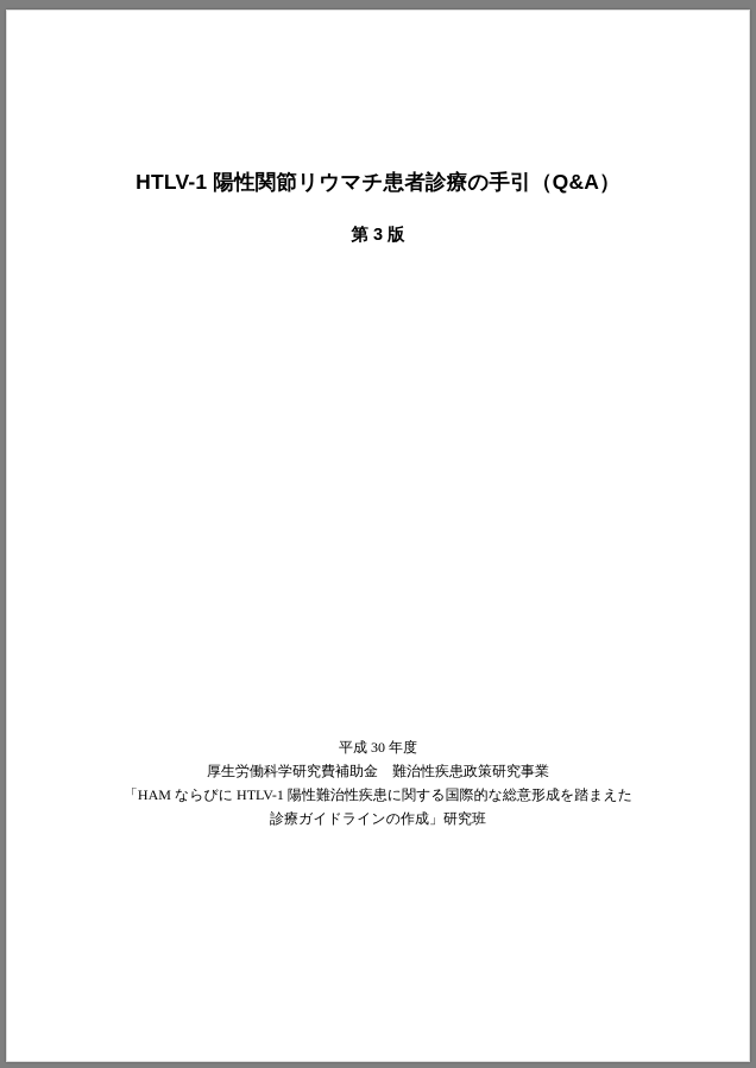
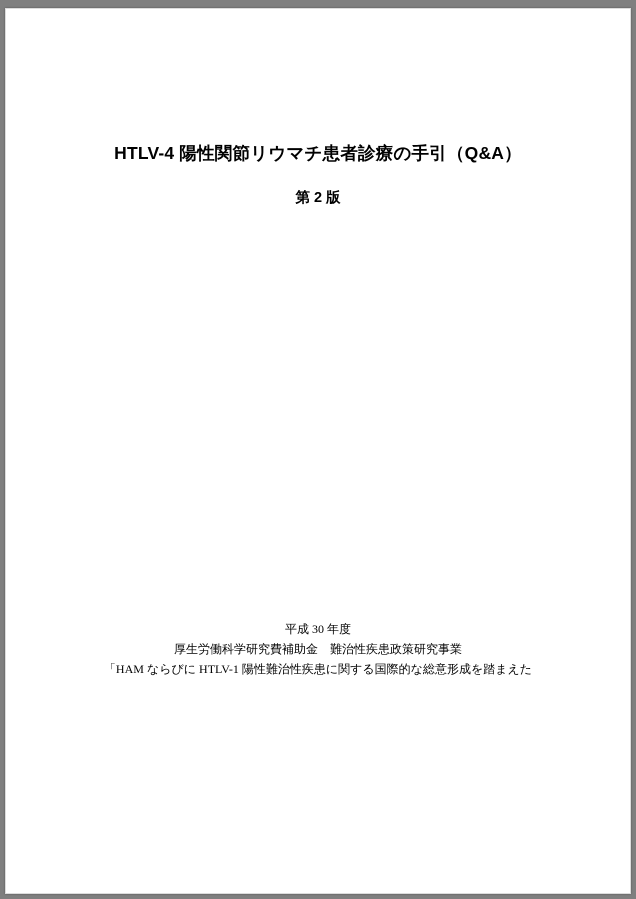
- HTLV-1 陽性関節リウマチ患者診療の手引（Q&A）
+ HTLV-4 陽性関節リウマチ患者診療の手引（Q&A）
- 第 3 版
+ 第 2 版
  平成 30 年度
  厚生労働科学研究費補助金 難治性疾患政策研究事業
  「HAM ならびに HTLV-1 陽性難治性疾患に関する国際的な総意形成を踏まえた
- 診療ガイドラインの作成」研究班
